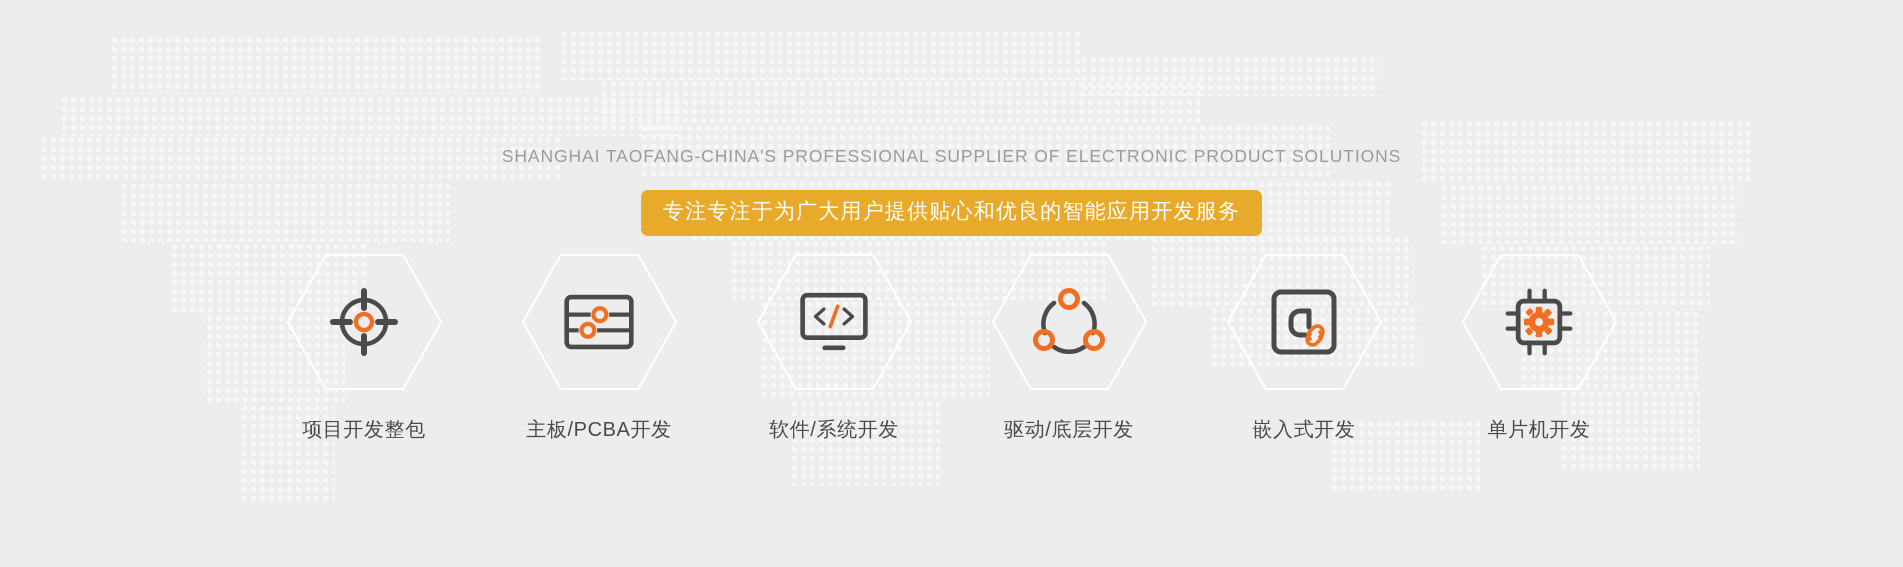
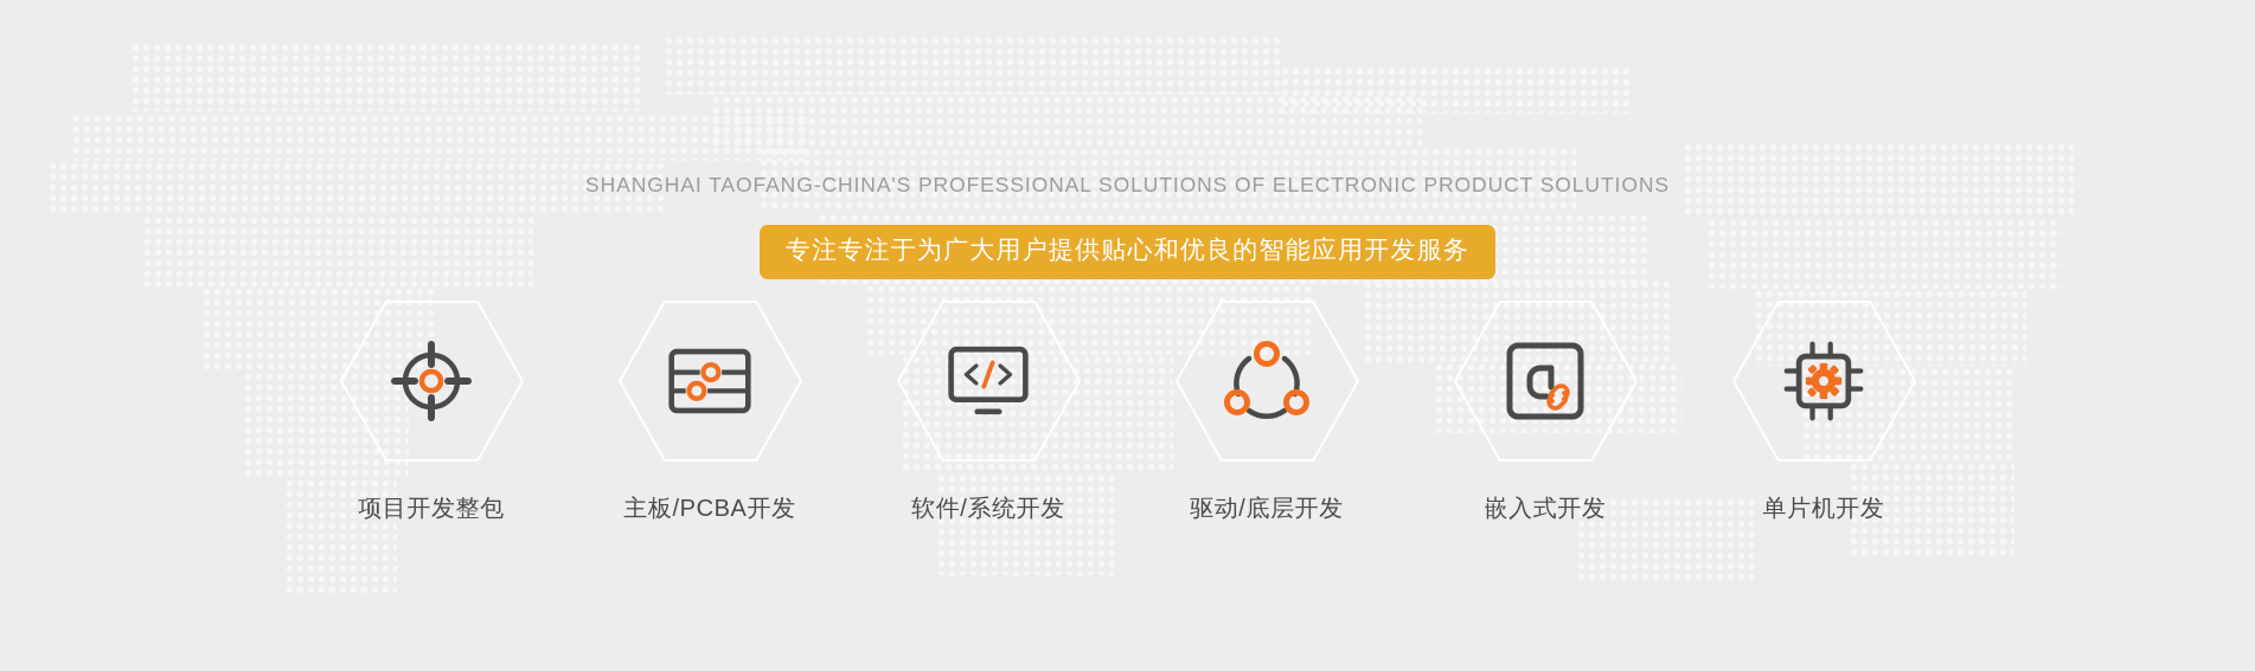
- SHANGHAI TAOFANG-CHINA'S PROFESSIONAL SUPPLIER OF ELECTRONIC PRODUCT SOLUTIONS
+ SHANGHAI TAOFANG-CHINA'S PROFESSIONAL SOLUTIONS OF ELECTRONIC PRODUCT SOLUTIONS
  专注专注于为广大用户提供贴心和优良的智能应用开发服务
  项目开发整包
  主板/PCBA开发
  软件/系统开发
  驱动/底层开发
  嵌入式开发
  单片机开发
